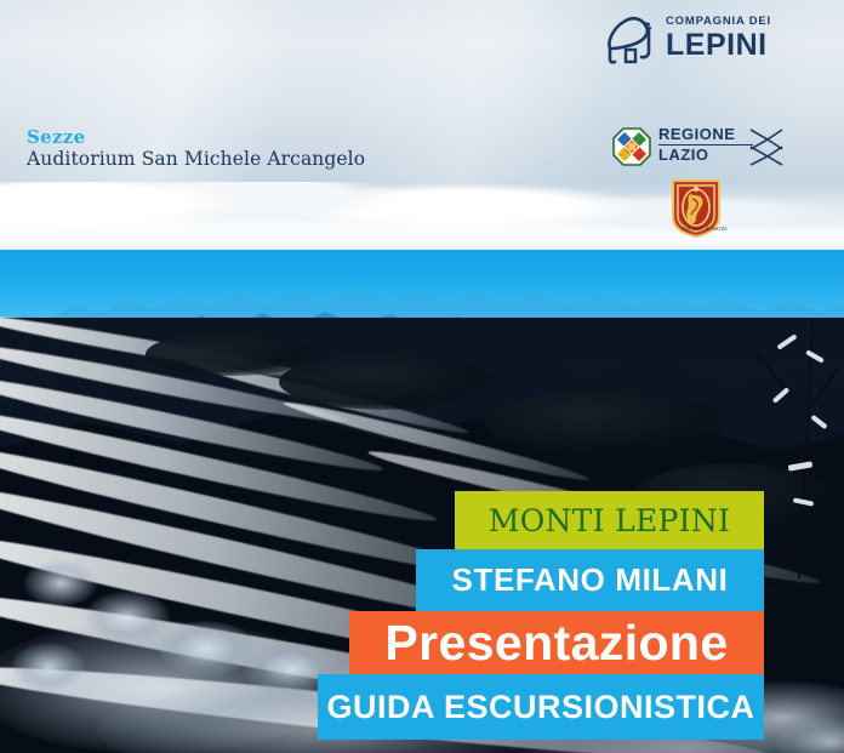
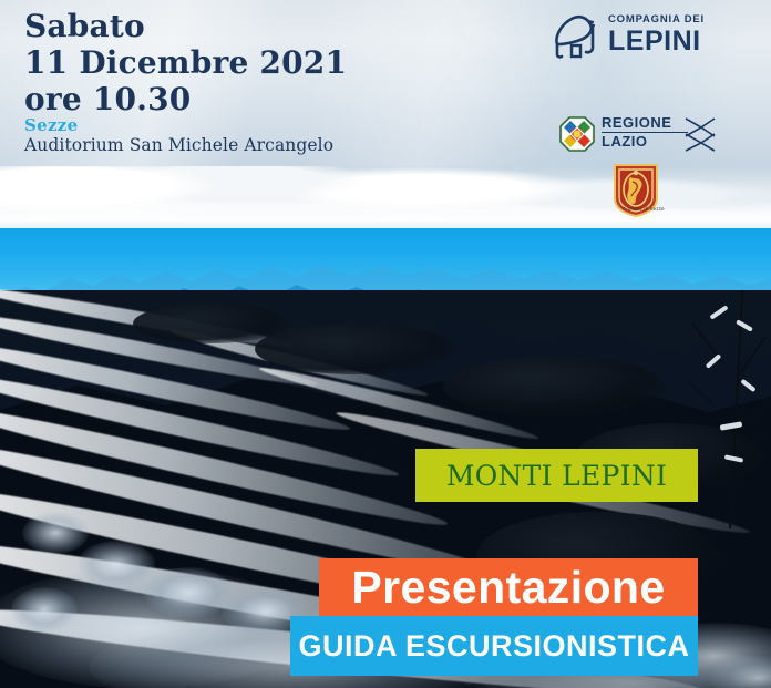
+ Sabato
+ 11 Dicembre 2021
+ ore 10.30
  Sezze
  Auditorium San Michele Arcangelo
  COMPAGNIA DEI
  LEPINI
  REGIONE
  LAZIO
  MONTI LEPINI
- STEFANO MILANI
  Presentazione
  GUIDA ESCURSIONISTICA
